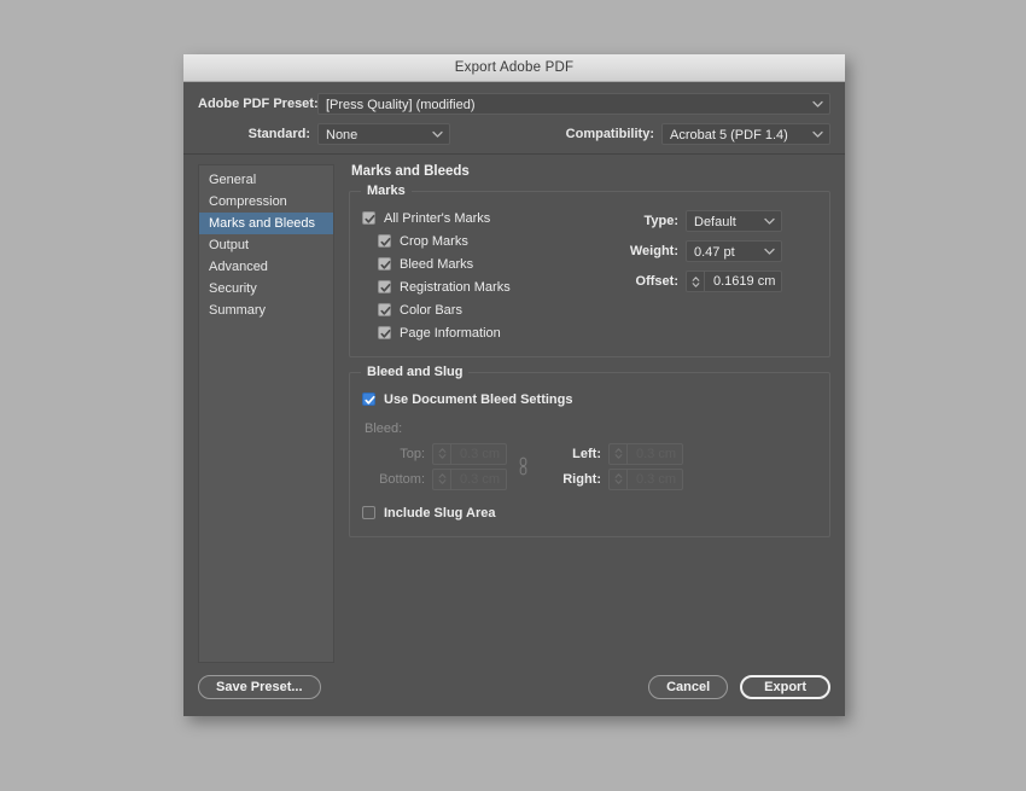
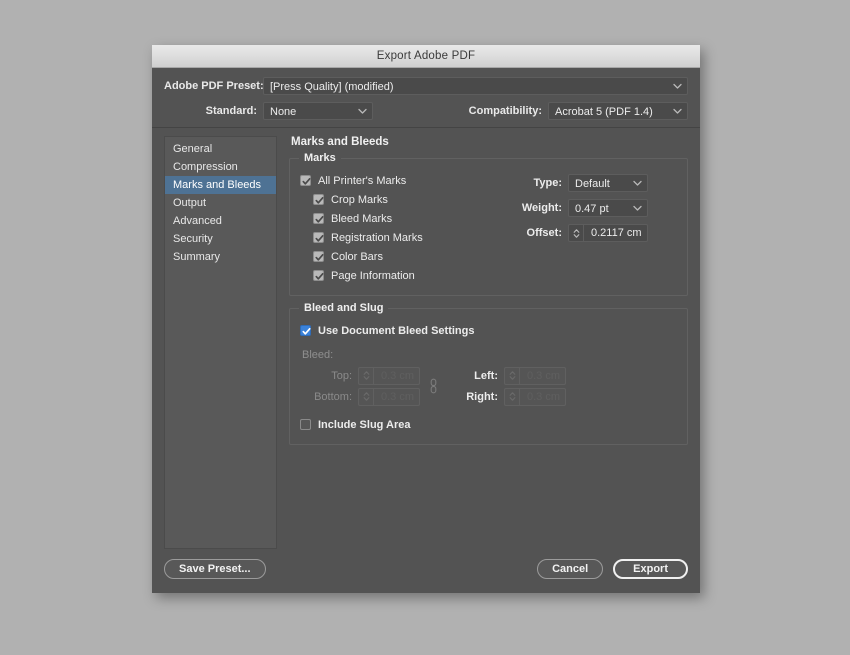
  Export Adobe PDF
  Adobe PDF Preset:
  [Press Quality] (modified)
  Standard:
  None
  Compatibility:
  Acrobat 5 (PDF 1.4)
  General
  Compression
  Marks and Bleeds
  Output
  Advanced
  Security
  Summary
  Marks and Bleeds
  Marks
  All Printer's Marks
  Crop Marks
  Bleed Marks
  Registration Marks
  Color Bars
  Page Information
  Type:
  Default
  Weight:
  0.47 pt
  Offset:
- 0.1619 cm
+ 0.2117 cm
  Bleed and Slug
  Use Document Bleed Settings
  Bleed:
  Top:
  Bottom:
  Left:
  Right:
  Include Slug Area
  Save Preset...
  Cancel
  Export
